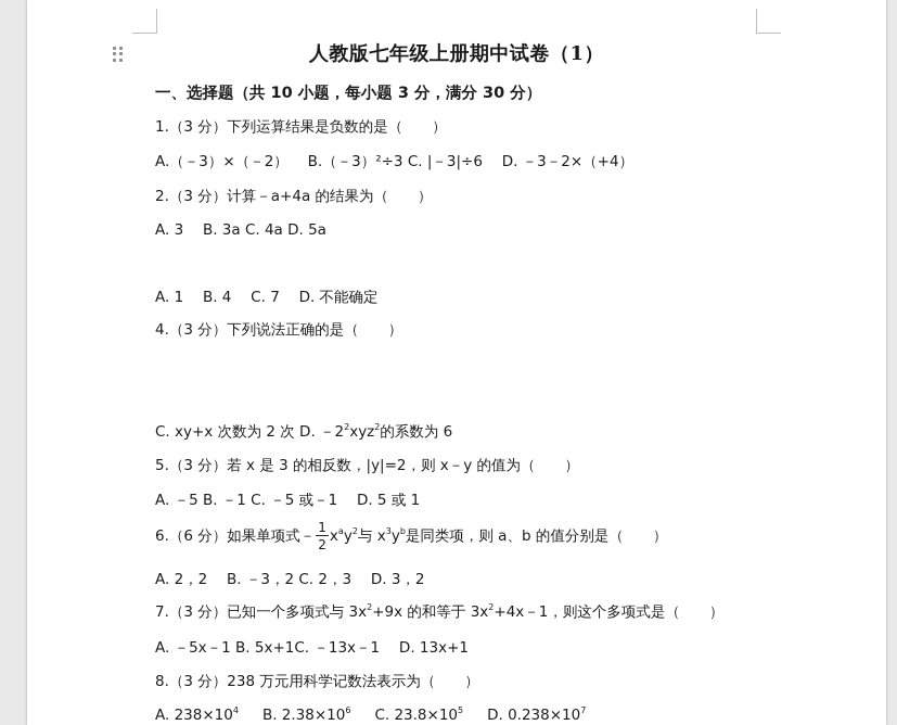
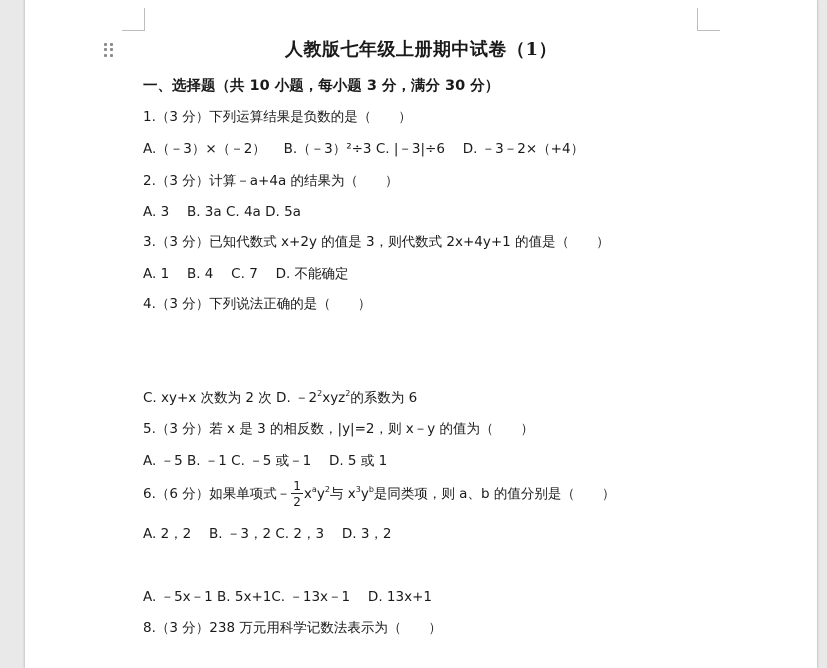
  人教版七年级上册期中试卷（1）
  一、选择题（共 10 小题，每小题 3 分，满分 30 分）
  1.（3 分）下列运算结果是负数的是（ ）
  A.（－3）×（－2） B.（－3）²÷3 C. |－3|÷6 D. －3－2×（+4）
  2.（3 分）计算－a+4a 的结果为（ ）
  A. 3 B. 3a C. 4a D. 5a
+ 3.（3 分）已知代数式 x+2y 的值是 3，则代数式 2x+4y+1 的值是（ ）
  A. 1 B. 4 C. 7 D. 不能确定
  4.（3 分）下列说法正确的是（ ）
  C. xy+x 次数为 2 次 D. －22xyz2的系数为 6
  5.（3 分）若 x 是 3 的相反数，|y|=2，则 x－y 的值为（ ）
  A. －5 B. －1 C. －5 或－1 D. 5 或 1
  6.（6 分）如果单项式－
  1
  2
  xay2与 x3yb是同类项，则 a、b 的值分别是（ ）
  A. 2，2 B. －3，2 C. 2，3 D. 3，2
- 7.（3 分）已知一个多项式与 3x2+9x 的和等于 3x2+4x－1，则这个多项式是（ ）
  A. －5x－1 B. 5x+1C. －13x－1 D. 13x+1
  8.（3 分）238 万元用科学记数法表示为（ ）
- A. 238×104B. 2.38×106C. 23.8×105D. 0.238×107
